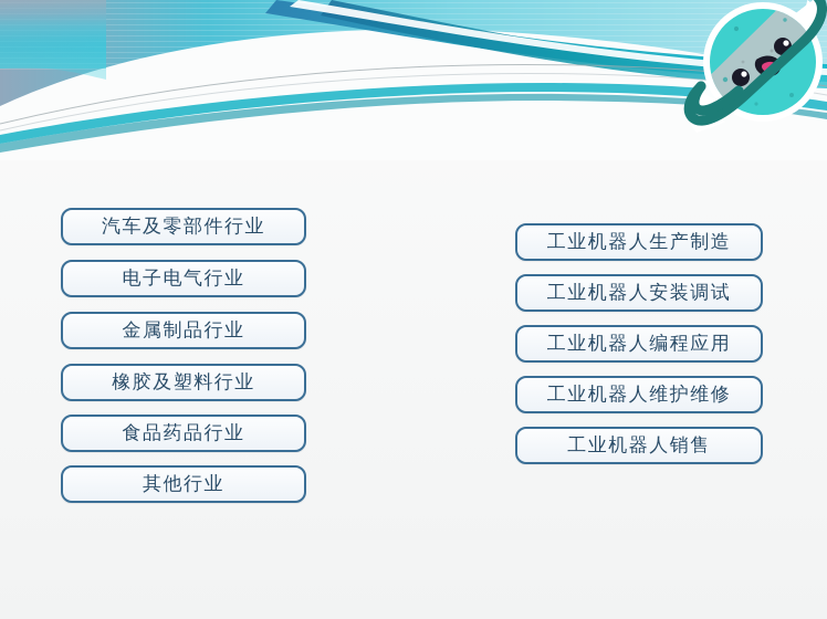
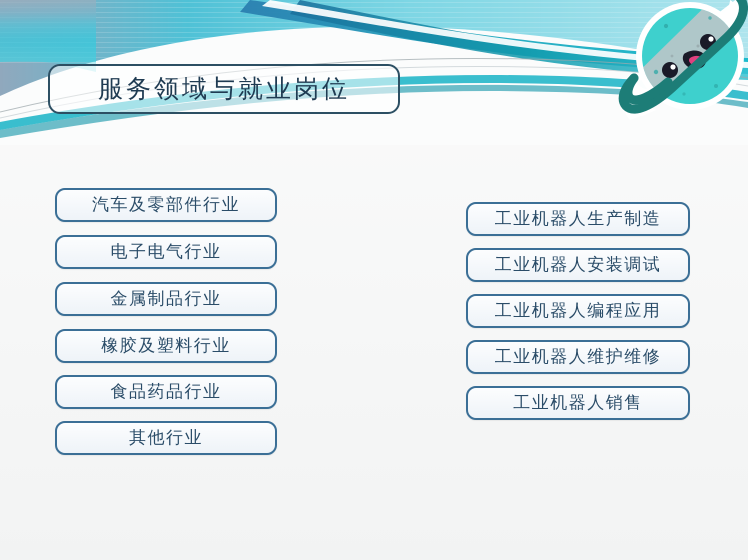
+ 服务领域与就业岗位
  汽车及零部件行业
  电子电气行业
  金属制品行业
  橡胶及塑料行业
  食品药品行业
  其他行业
  工业机器人生产制造
  工业机器人安装调试
  工业机器人编程应用
  工业机器人维护维修
  工业机器人销售
